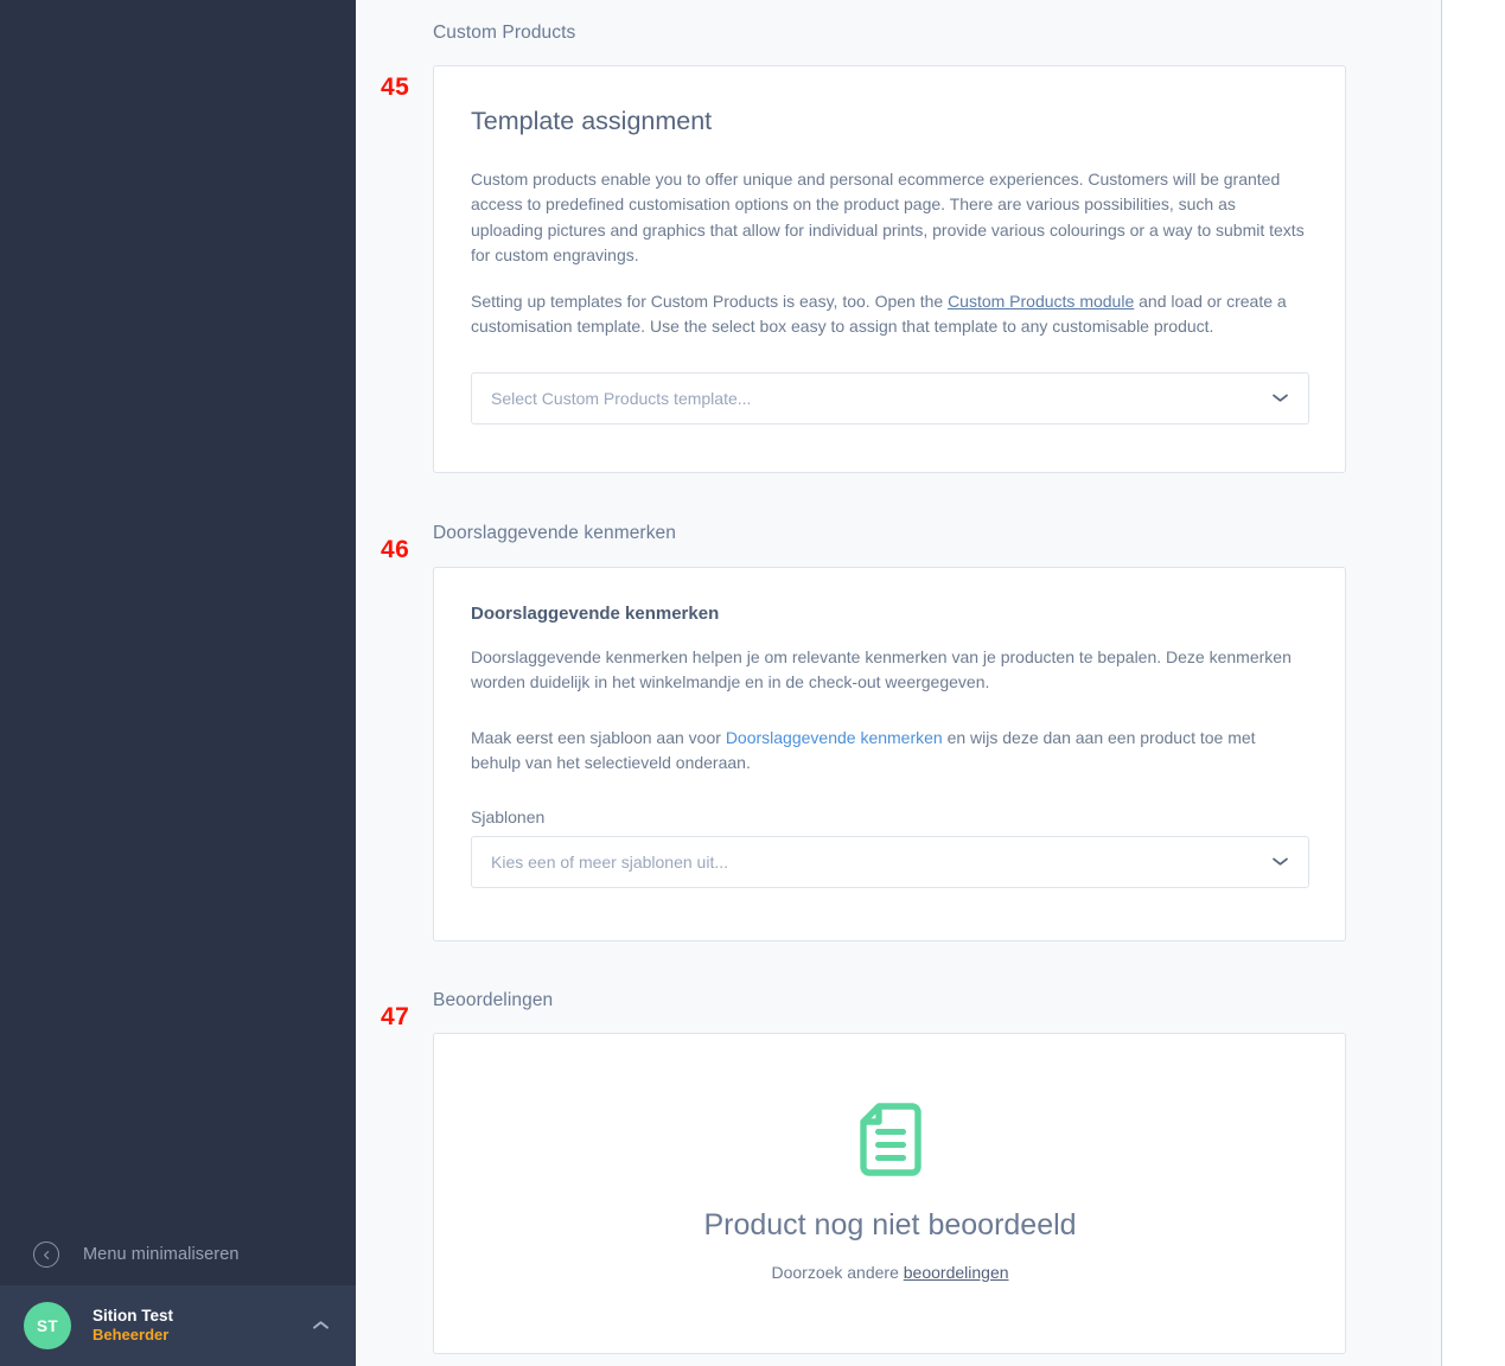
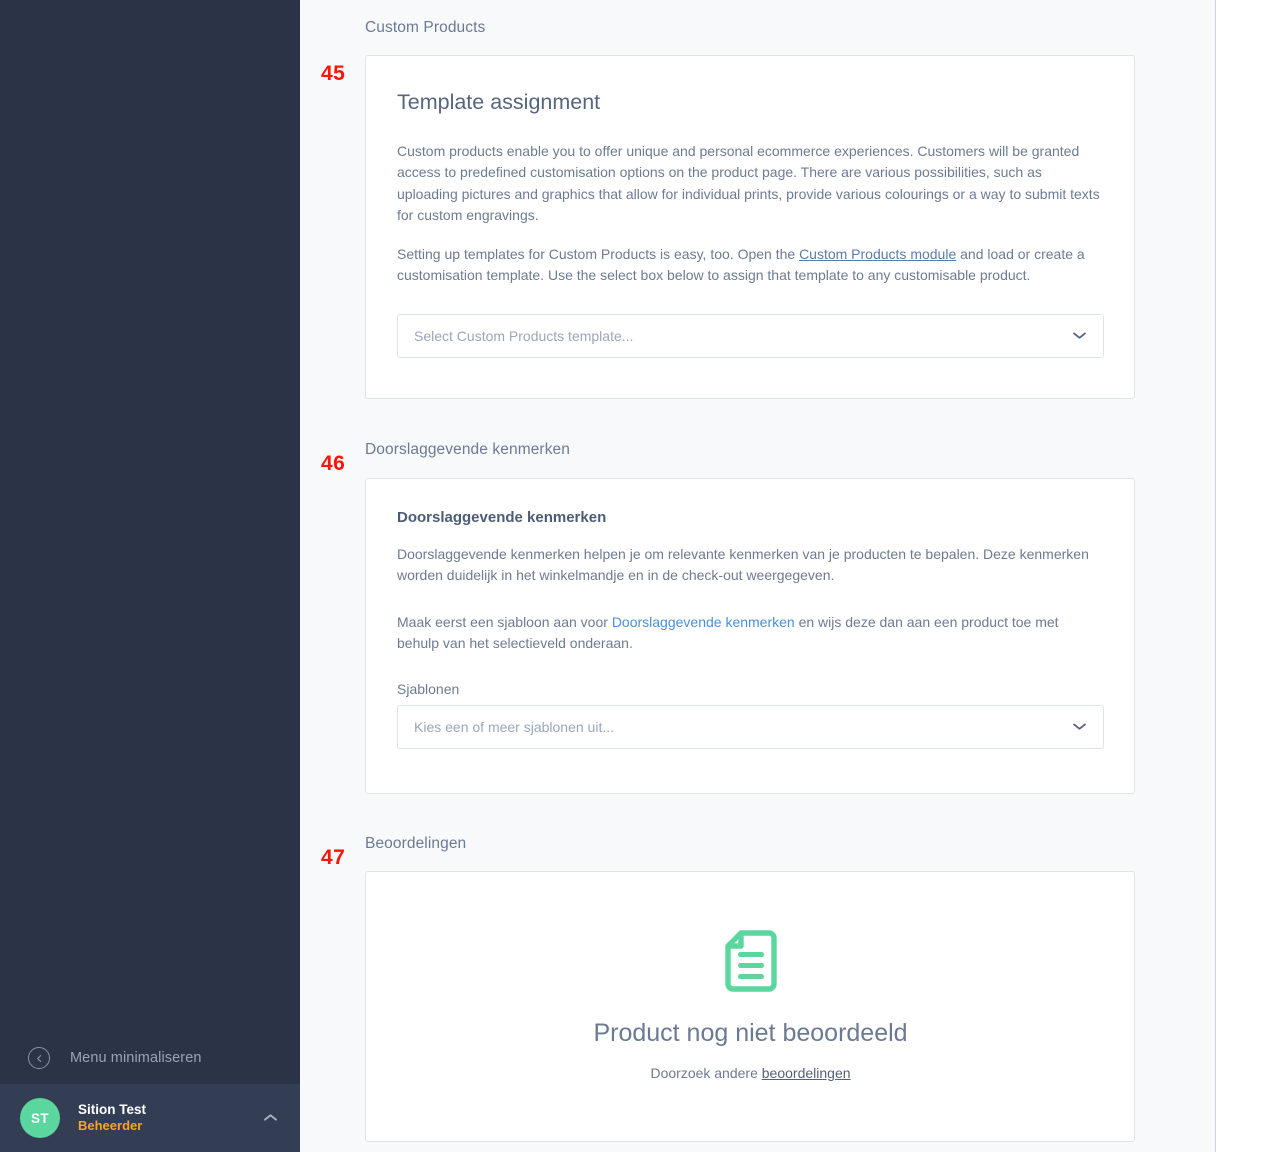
  Menu minimaliseren
  ST
  Sition Test
  Beheerder
  Custom Products
  45
  Template assignment
  Custom products enable you to offer unique and personal ecommerce experiences. Customers will be granted access to predefined customisation options on the product page. There are various possibilities, such as uploading pictures and graphics that allow for individual prints, provide various colourings or a way to submit texts for custom engravings.
- Setting up templates for Custom Products is easy, too. Open the Custom Products module and load or create a customisation template. Use the select box easy to assign that template to any customisable product.
+ Setting up templates for Custom Products is easy, too. Open the Custom Products module and load or create a customisation template. Use the select box below to assign that template to any customisable product.
  Select Custom Products template...
  Doorslaggevende kenmerken
  46
  Doorslaggevende kenmerken
  Doorslaggevende kenmerken helpen je om relevante kenmerken van je producten te bepalen. Deze kenmerken worden duidelijk in het winkelmandje en in de check-out weergegeven.
  Maak eerst een sjabloon aan voor Doorslaggevende kenmerken en wijs deze dan aan een product toe met behulp van het selectieveld onderaan.
  Sjablonen
  Kies een of meer sjablonen uit...
  Beoordelingen
  47
  Product nog niet beoordeeld
  Doorzoek andere beoordelingen
